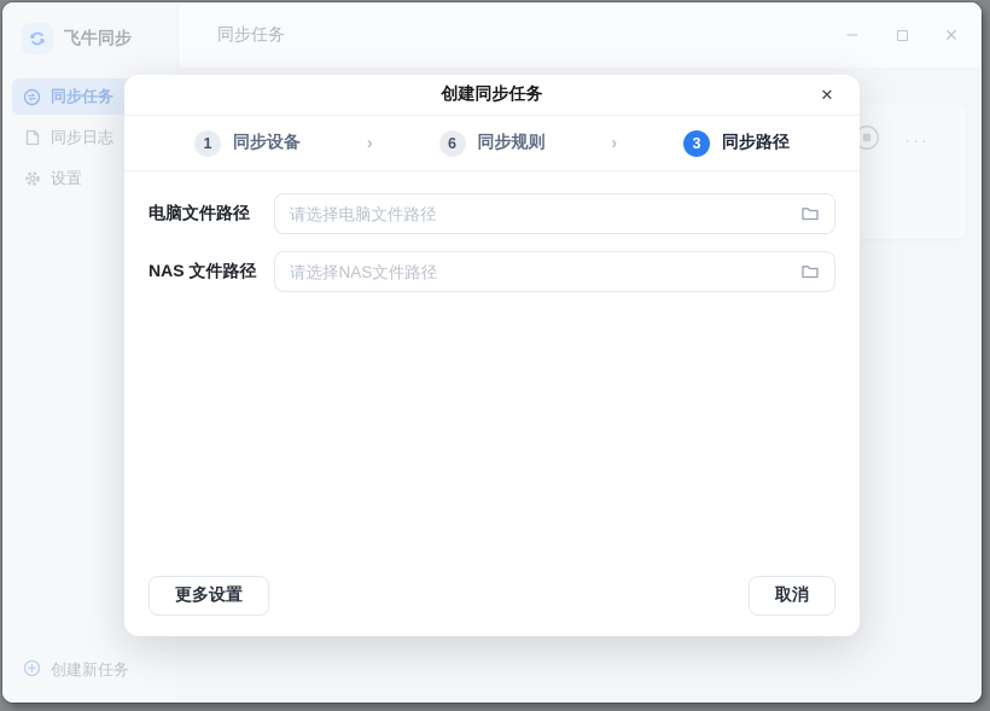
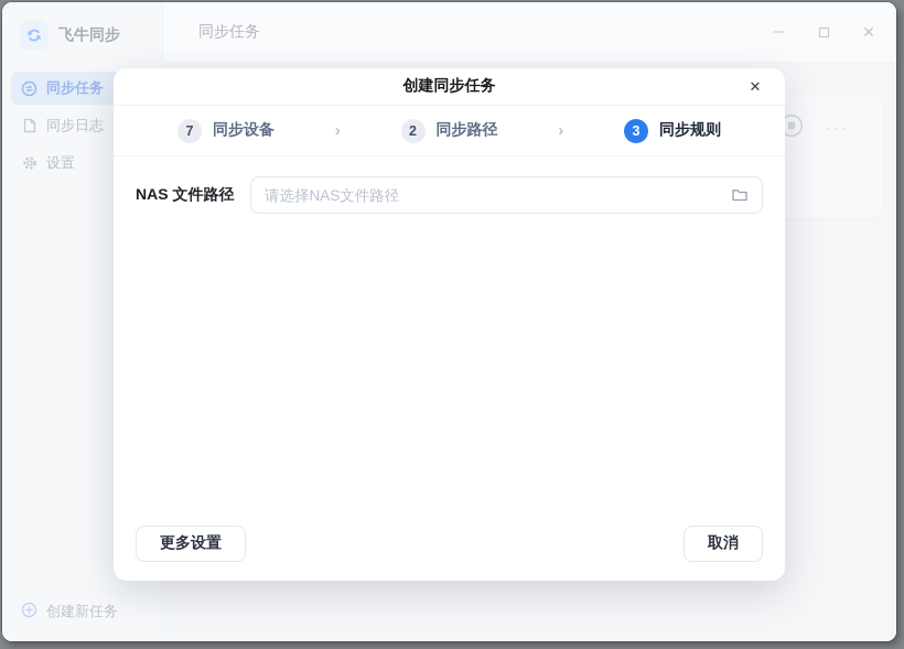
  飞牛同步
  同步任务
  同步日志
  设置
  创建新任务
  同步任务
  –
  ✕
  ···
  创建同步任务
  ✕
- 1
+ 7
  同步设备
  ›
- 6
+ 2
- 同步规则
+ 同步路径
  ›
  3
- 同步路径
+ 同步规则
- 电脑文件路径
- 请选择电脑文件路径
  NAS 文件路径
  请选择NAS文件路径
  更多设置
  取消
